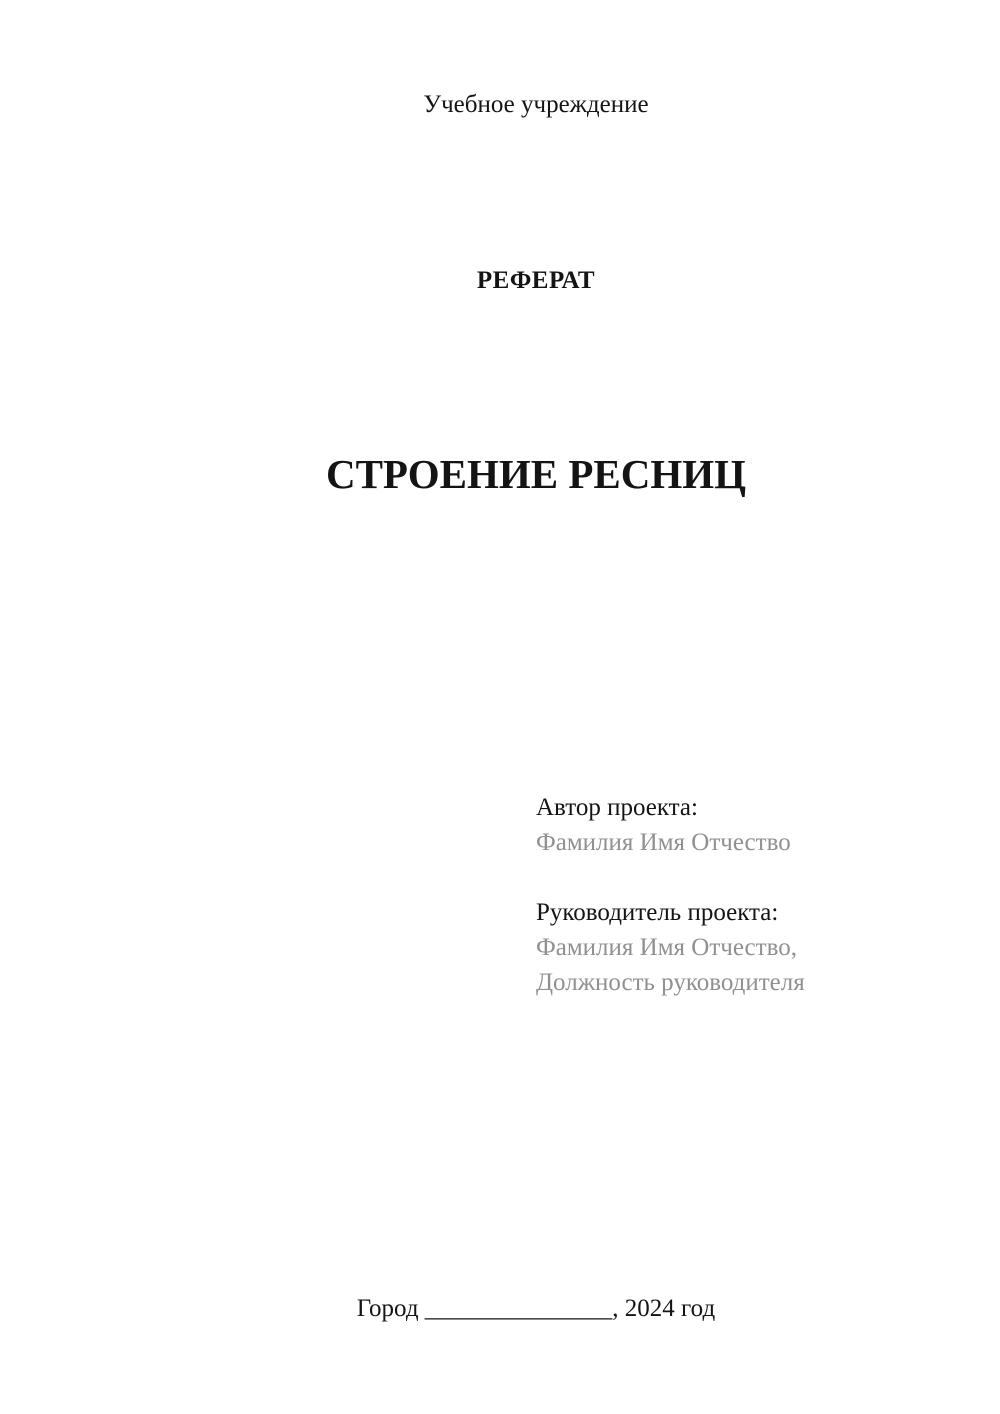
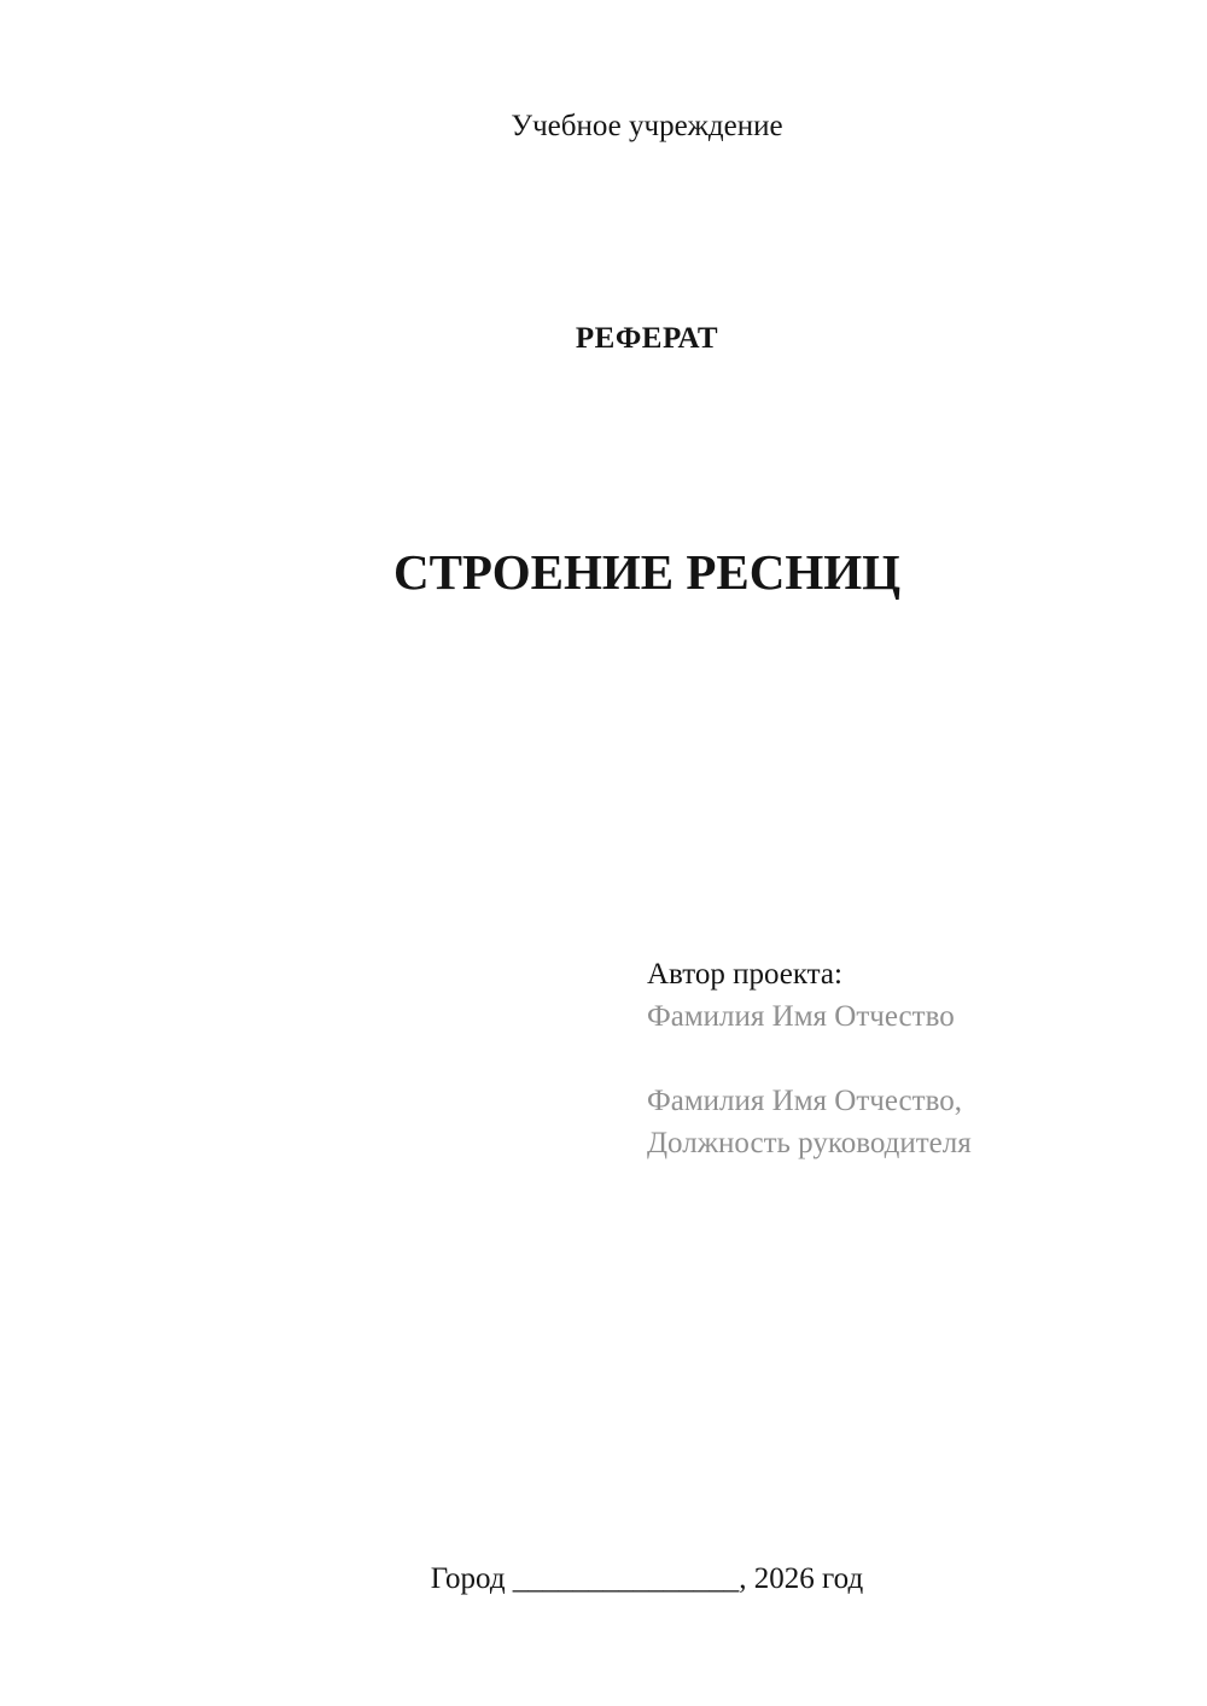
  Учебное учреждение
  РЕФЕРАТ
  СТРОЕНИЕ РЕСНИЦ
  Автор проекта:
  Фамилия Имя Отчество
- Руководитель проекта:
  Фамилия Имя Отчество,
  Должность руководителя
- Город _______________, 2024 год
+ Город _______________, 2026 год
